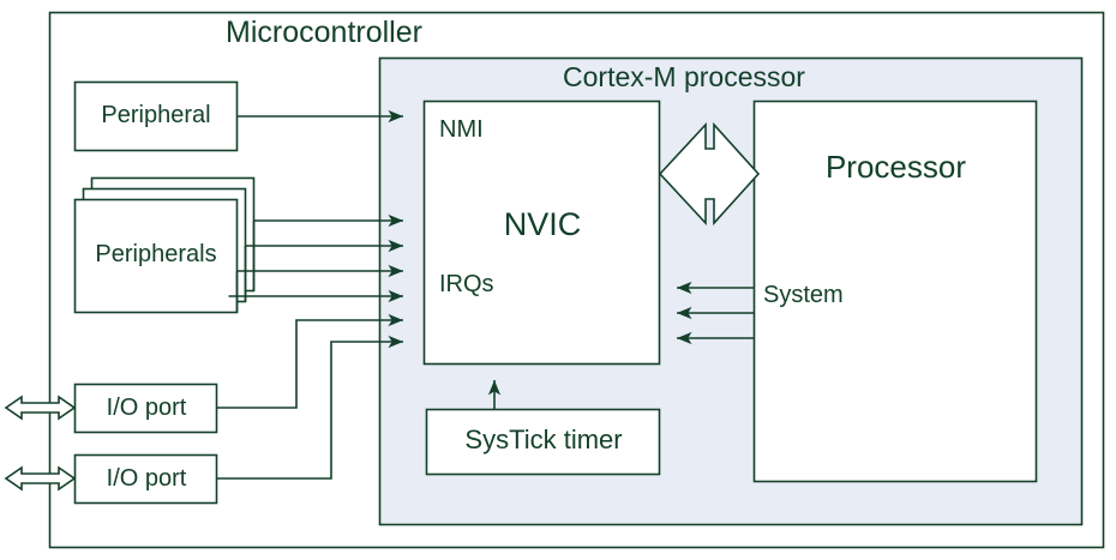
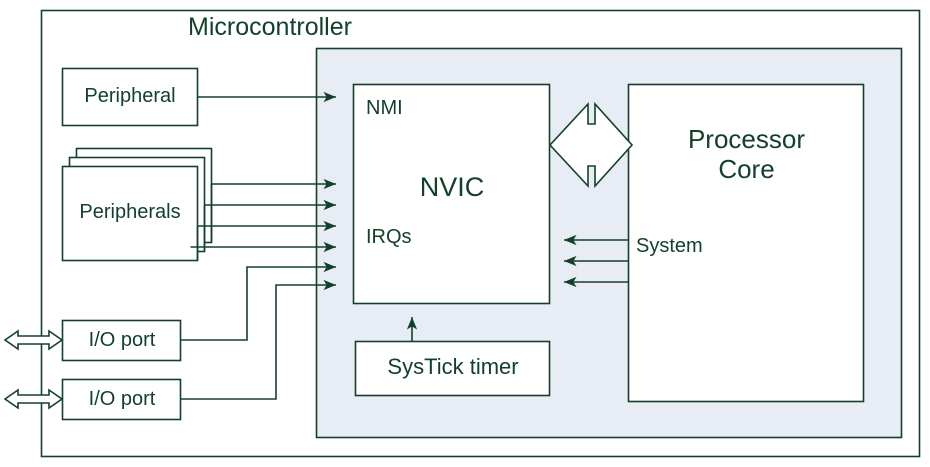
  Microcontroller
- Cortex-M processor
  Peripheral
  Peripherals
  I/O port
  I/O port
  NMI
  NVIC
  IRQs
  SysTick timer
  Processor
+ Core
  System
